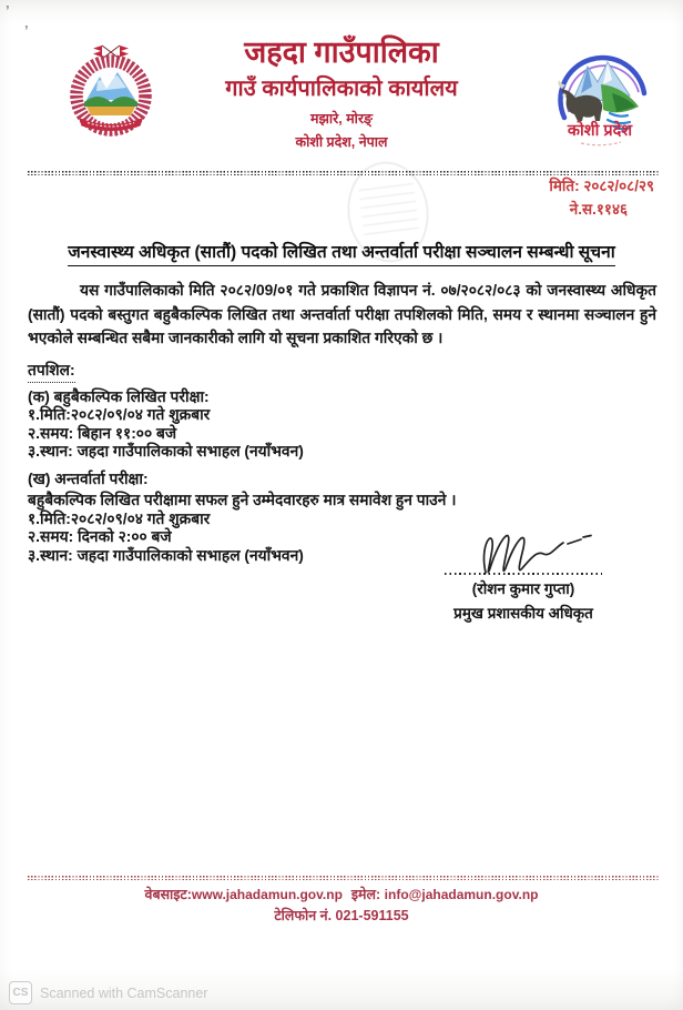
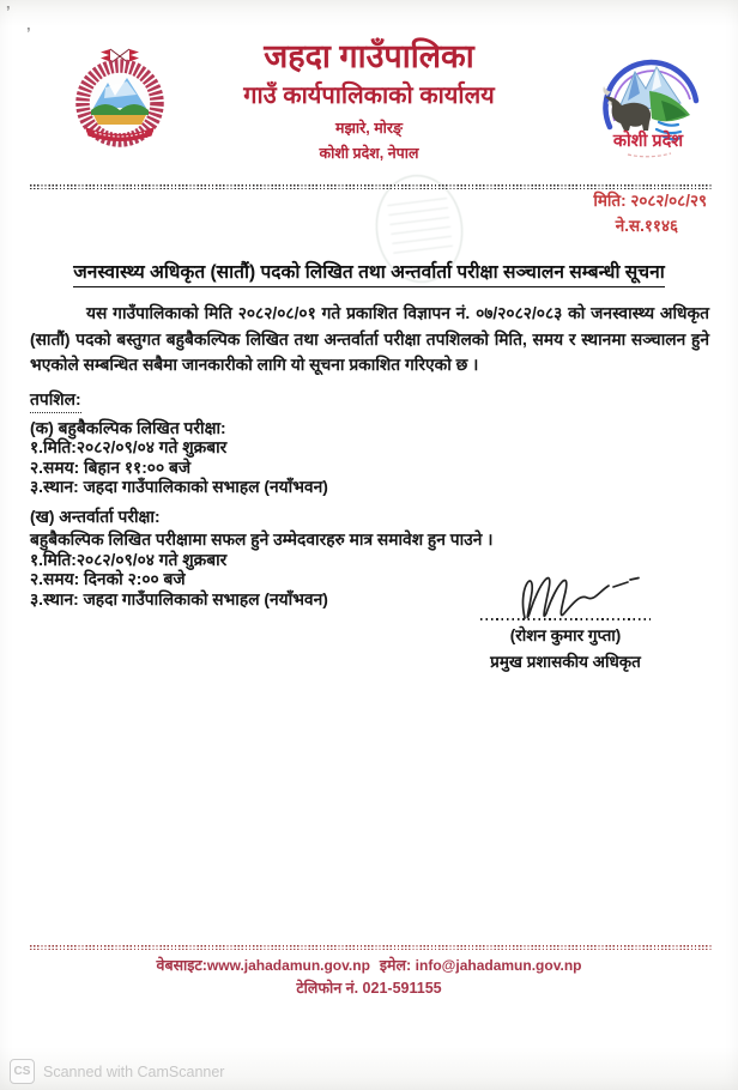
  ’
  ’
  जहदा गाउँपालिका
  गाउँ कार्यपालिकाको कार्यालय
  मझारे, मोरङ्
  कोशी प्रदेश, नेपाल
  कोशी प्रदेश
  मिति: २०८२/०८/२९
  ने.स.११४६
  जनस्वास्थ्य अधिकृत (सातौं) पदको लिखित तथा अन्तर्वार्ता परीक्षा सञ्चालन सम्बन्धी सूचना
- यस गाउँपालिकाको मिति २०८२/09/०१ गते प्रकाशित विज्ञापन नं. ०७/२०८२/०८३ को जनस्वास्थ्य अधिकृत (सातौं) पदको बस्तुगत बहुबैकल्पिक लिखित तथा अन्तर्वार्ता परीक्षा तपशिलको मिति, समय र स्थानमा सञ्चालन हुने भएकोले सम्बन्धित सबैमा जानकारीको लागि यो सूचना प्रकाशित गरिएको छ ।
+ यस गाउँपालिकाको मिति २०८२/०८/०१ गते प्रकाशित विज्ञापन नं. ०७/२०८२/०८३ को जनस्वास्थ्य अधिकृत (सातौं) पदको बस्तुगत बहुबैकल्पिक लिखित तथा अन्तर्वार्ता परीक्षा तपशिलको मिति, समय र स्थानमा सञ्चालन हुने भएकोले सम्बन्धित सबैमा जानकारीको लागि यो सूचना प्रकाशित गरिएको छ ।
  तपशिल:
  (क) बहुबैकल्पिक लिखित परीक्षा:
  १.मिति:२०८२/०९/०४ गते शुक्रबार
  २.समय: बिहान ११:०० बजे
  ३.स्थान: जहदा गाउँपालिकाको सभाहल (नयाँभवन)
  (ख) अन्तर्वार्ता परीक्षा:
  बहुबैकल्पिक लिखित परीक्षामा सफल हुने उम्मेदवारहरु मात्र समावेश हुन पाउने ।
  १.मिति:२०८२/०९/०४ गते शुक्रबार
  २.समय: दिनको २:०० बजे
  ३.स्थान: जहदा गाउँपालिकाको सभाहल (नयाँभवन)
  (रोशन कुमार गुप्ता)
  प्रमुख प्रशासकीय अधिकृत
  वेबसाइट:www.jahadamun.gov.np इमेल: info@jahadamun.gov.np
  टेलिफोन नं. 021-591155
  CS
  Scanned with CamScanner
